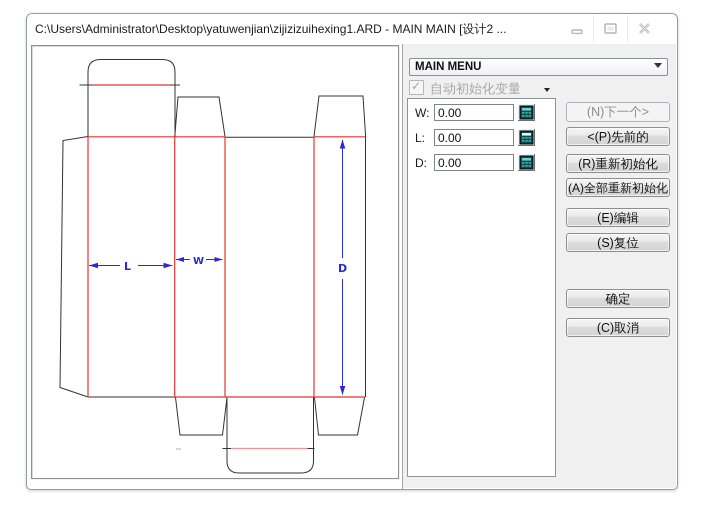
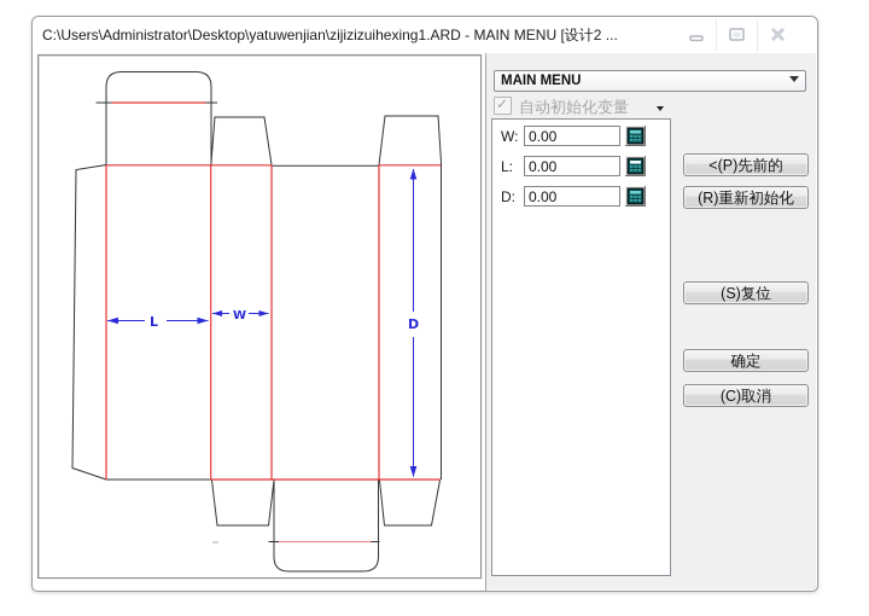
- C:\Users\Administrator\Desktop\yatuwenjian\zijizizuihexing1.ARD - MAIN MAIN [设计2 ...
+ C:\Users\Administrator\Desktop\yatuwenjian\zijizizuihexing1.ARD - MAIN MENU [设计2 ...
  L
  W
  D
  MAIN MENU
  自动初始化变量
  W:
  0.00
  L:
  0.00
  D:
  0.00
- (N)下一个>
  <(P)先前的
  (R)重新初始化
- (A)全部重新初始化
- (E)编辑
  (S)复位
  确定
  (C)取消
